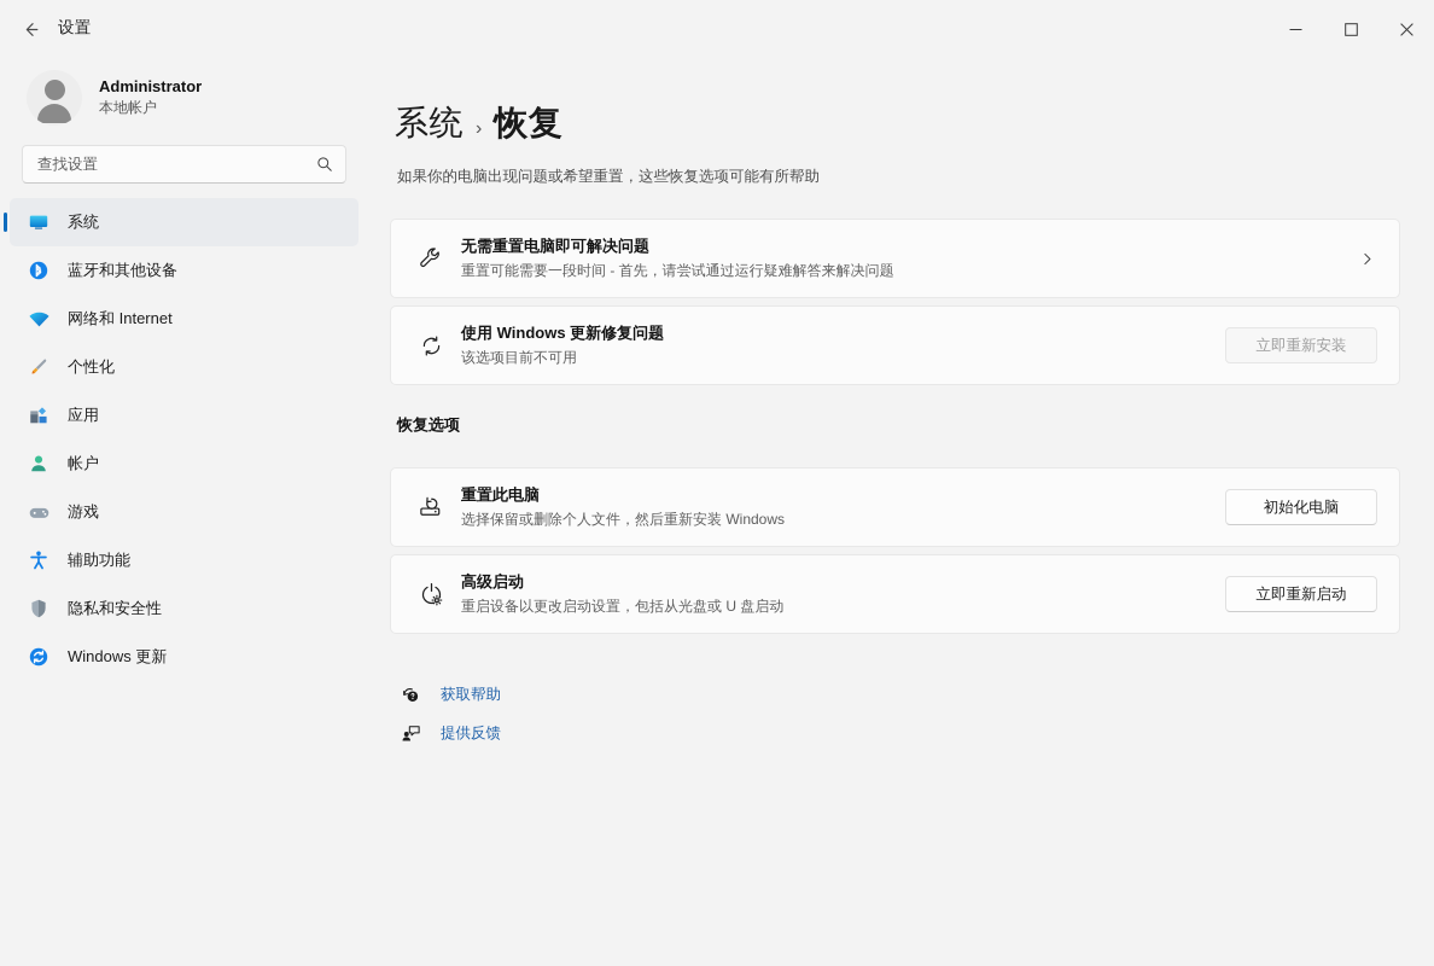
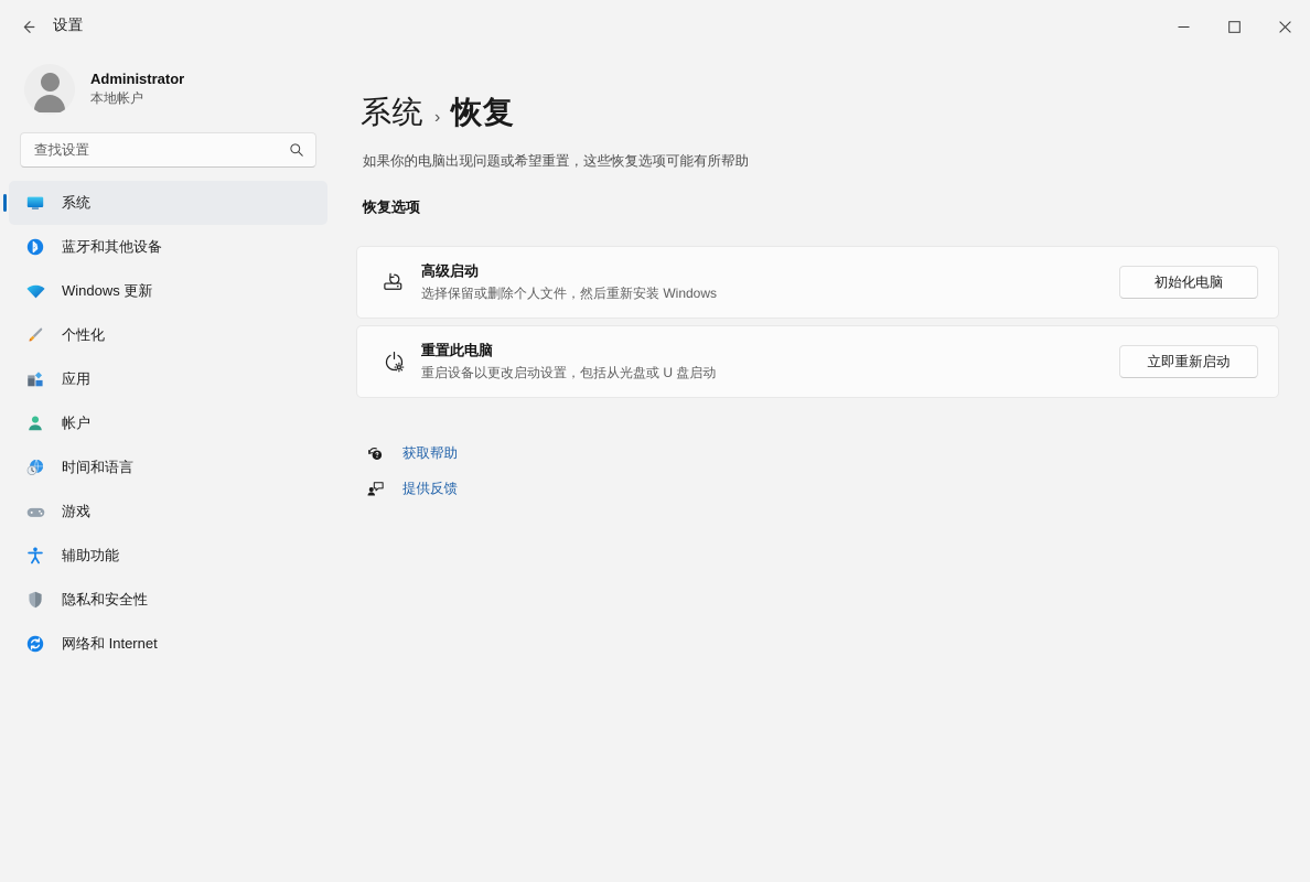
  设置
  Administrator
  本地帐户
  查找设置
  系统
  蓝牙和其他设备
- 网络和 Internet
+ Windows 更新
  个性化
  应用
  帐户
+ 时间和语言
  游戏
  辅助功能
  隐私和安全性
- Windows 更新
+ 网络和 Internet
  系统
  ›
  恢复
  如果你的电脑出现问题或希望重置，这些恢复选项可能有所帮助
- 无需重置电脑即可解决问题
- 重置可能需要一段时间 - 首先，请尝试通过运行疑难解答来解决问题
- 使用 Windows 更新修复问题
- 该选项目前不可用
- 立即重新安装
  恢复选项
- 重置此电脑
+ 高级启动
  选择保留或删除个人文件，然后重新安装 Windows
  初始化电脑
- 高级启动
+ 重置此电脑
  重启设备以更改启动设置，包括从光盘或 U 盘启动
  立即重新启动
  获取帮助
  提供反馈
